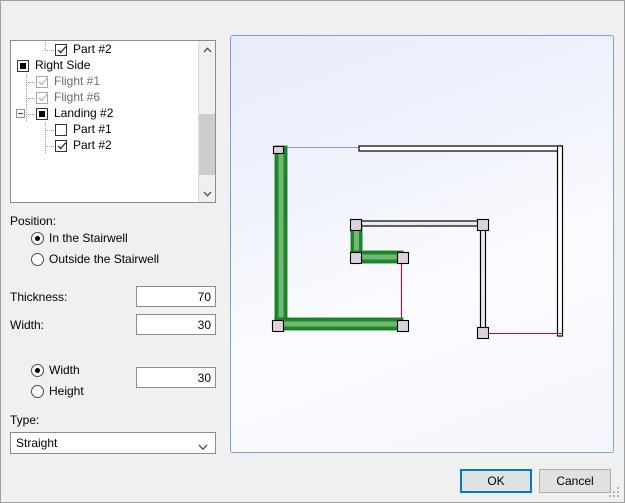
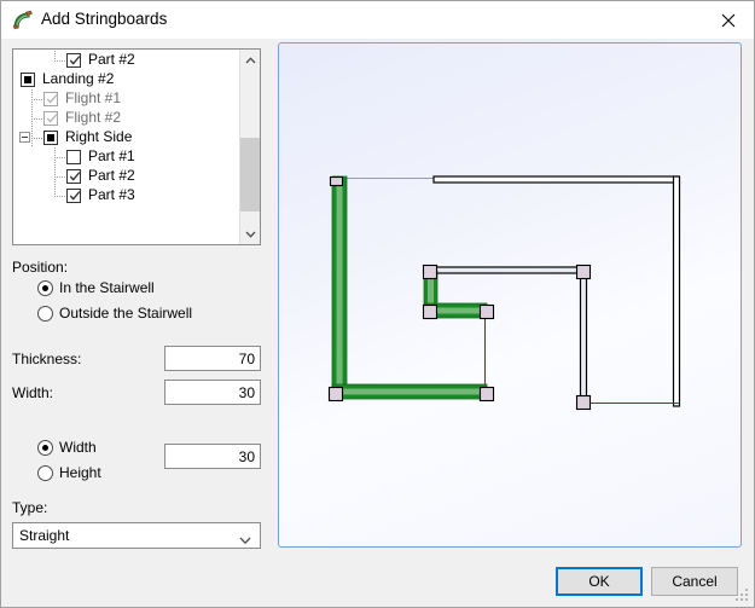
+ Add Stringboards
  Part #2
- Right Side
+ Landing #2
  Flight #1
- Flight #6
+ Flight #2
- Landing #2
+ Right Side
  Part #1
  Part #2
+ Part #3
  Position:
  In the Stairwell
  Outside the Stairwell
  Thickness:
  70
  Width:
  30
  Width
  Height
  30
  Type:
  Straight
  OK
  Cancel
